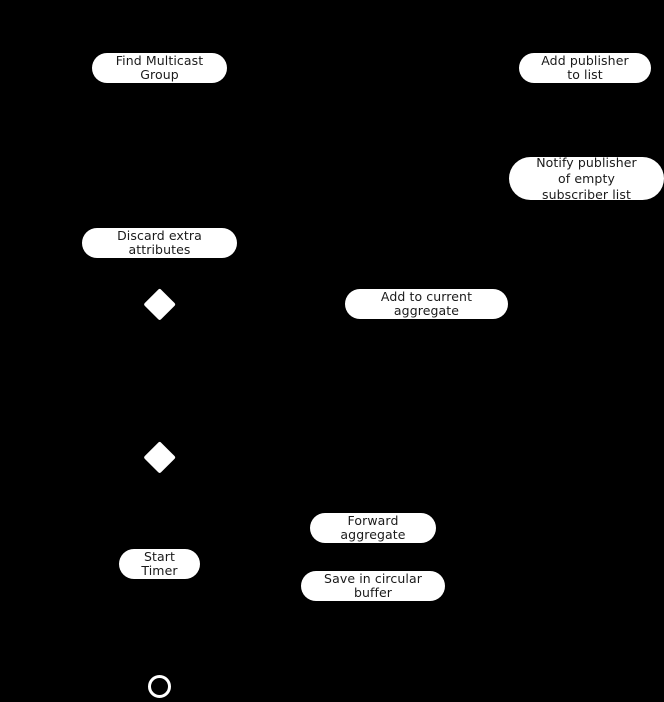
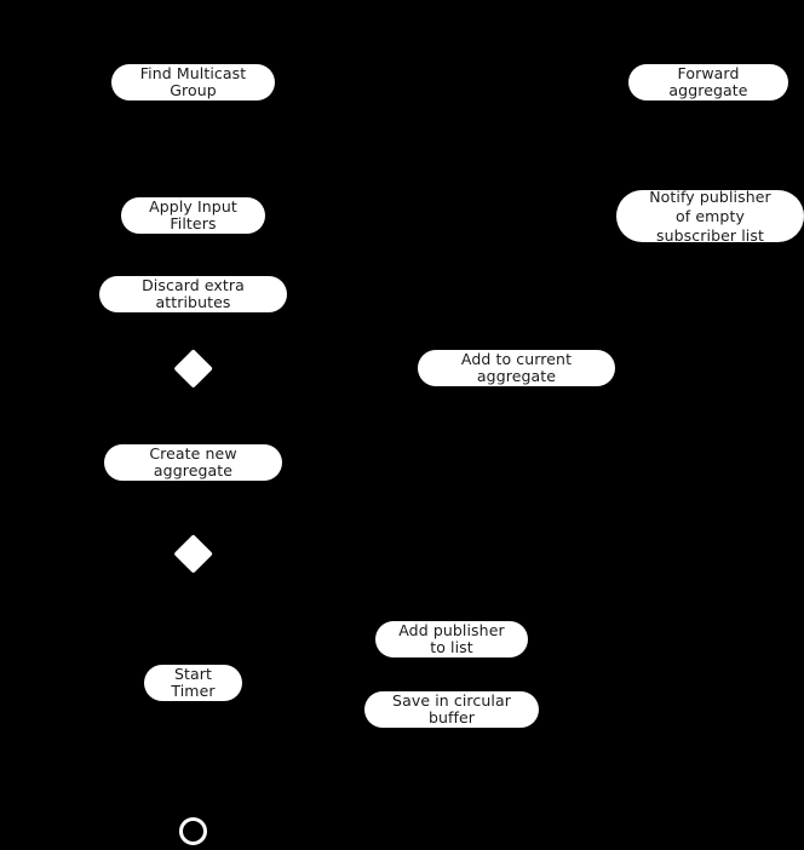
  Find Multicast Group
- Add publisher to list
+ Forward aggregate
+ Apply Input Filters
  Notify publisher
  of empty subscriber list
  Discard extra attributes
  Add to current aggregate
+ Create new aggregate
- Forward aggregate
+ Add publisher to list
  Start Timer
  Save in circular buffer
